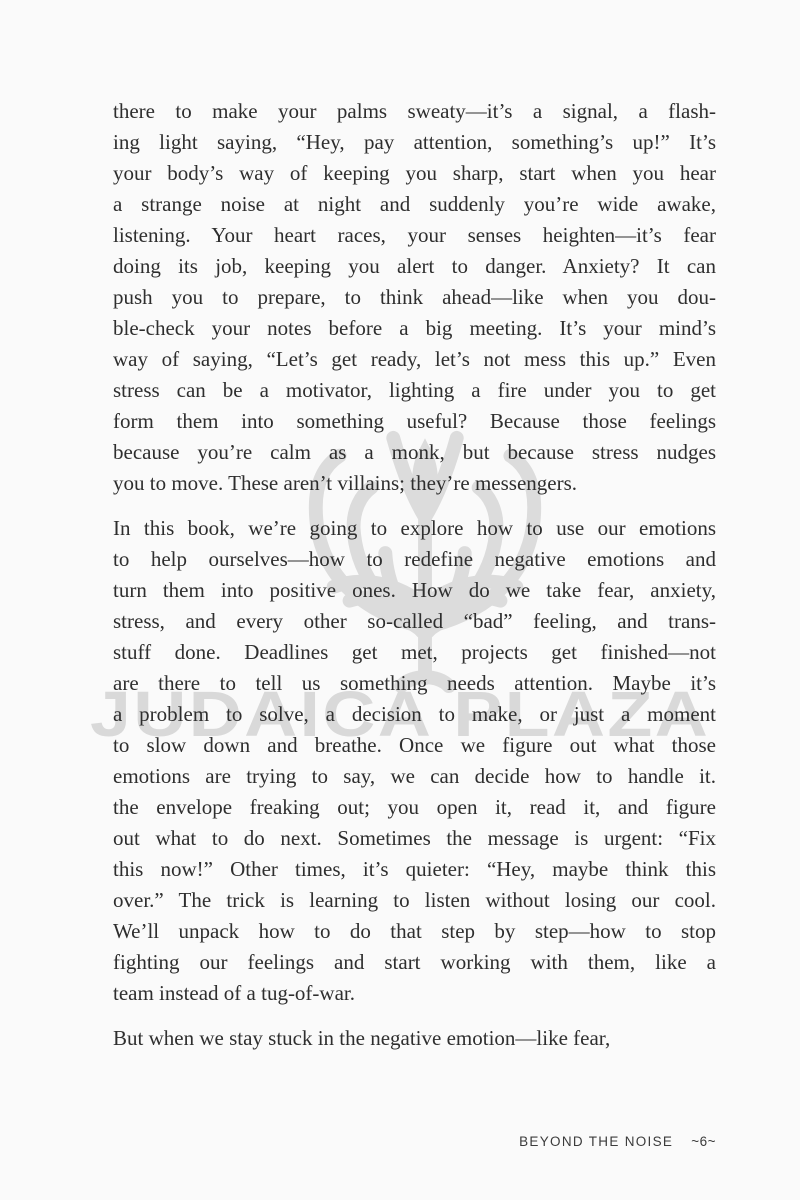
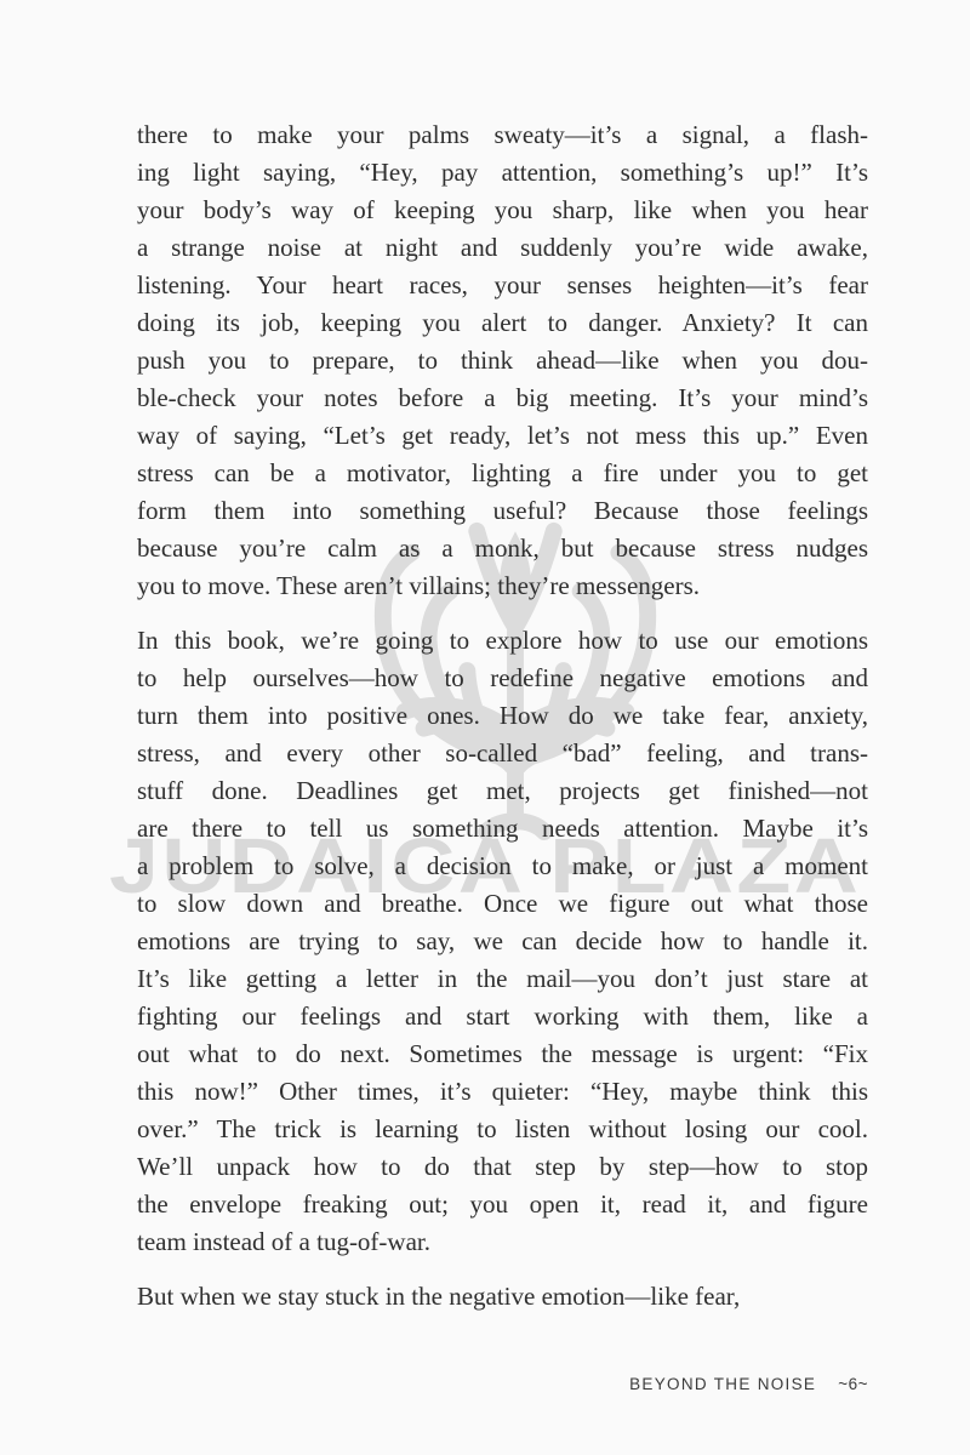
  JUDAICA PLAZA
  there to make your palms sweaty—it’s a signal, a flash-
  ing light saying, “Hey, pay attention, something’s up!” It’s
- your body’s way of keeping you sharp, start when you hear
+ your body’s way of keeping you sharp, like when you hear
  a strange noise at night and suddenly you’re wide awake,
  listening. Your heart races, your senses heighten—it’s fear
  doing its job, keeping you alert to danger. Anxiety? It can
  push you to prepare, to think ahead—like when you dou-
  ble-check your notes before a big meeting. It’s your mind’s
  way of saying, “Let’s get ready, let’s not mess this up.” Even
  stress can be a motivator, lighting a fire under you to get
  form them into something useful? Because those feelings
  because you’re calm as a monk, but because stress nudges
  you to move. These aren’t villains; they’re messengers.
  In this book, we’re going to explore how to use our emotions
  to help ourselves—how to redefine negative emotions and
  turn them into positive ones. How do we take fear, anxiety,
  stress, and every other so-called “bad” feeling, and trans-
  stuff done. Deadlines get met, projects get finished—not
  are there to tell us something needs attention. Maybe it’s
  a problem to solve, a decision to make, or just a moment
  to slow down and breathe. Once we figure out what those
  emotions are trying to say, we can decide how to handle it.
+ It’s like getting a letter in the mail—you don’t just stare at
- the envelope freaking out; you open it, read it, and figure
+ fighting our feelings and start working with them, like a
  out what to do next. Sometimes the message is urgent: “Fix
  this now!” Other times, it’s quieter: “Hey, maybe think this
  over.” The trick is learning to listen without losing our cool.
  We’ll unpack how to do that step by step—how to stop
- fighting our feelings and start working with them, like a
+ the envelope freaking out; you open it, read it, and figure
  team instead of a tug-of-war.
  But when we stay stuck in the negative emotion—like fear,
  BEYOND THE NOISE ~6~
